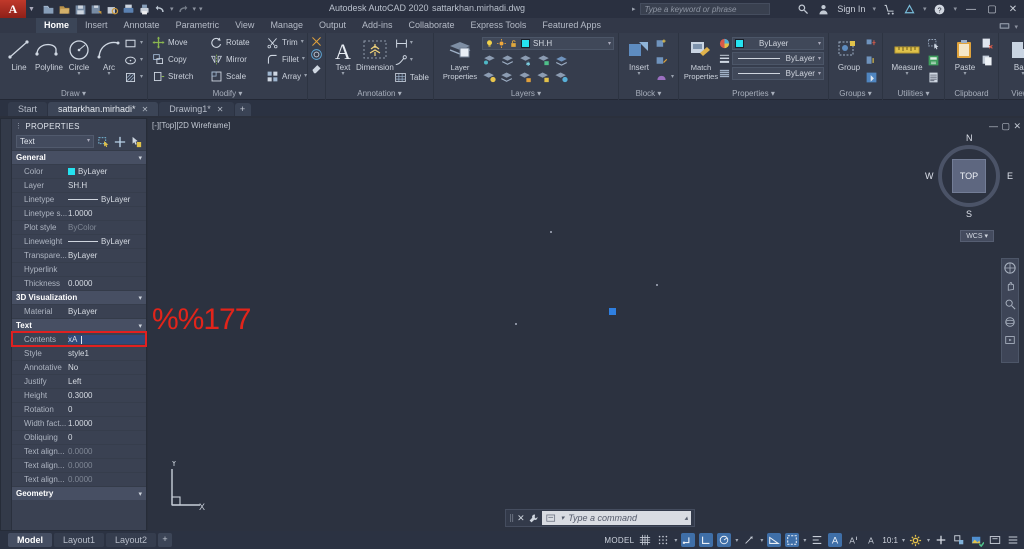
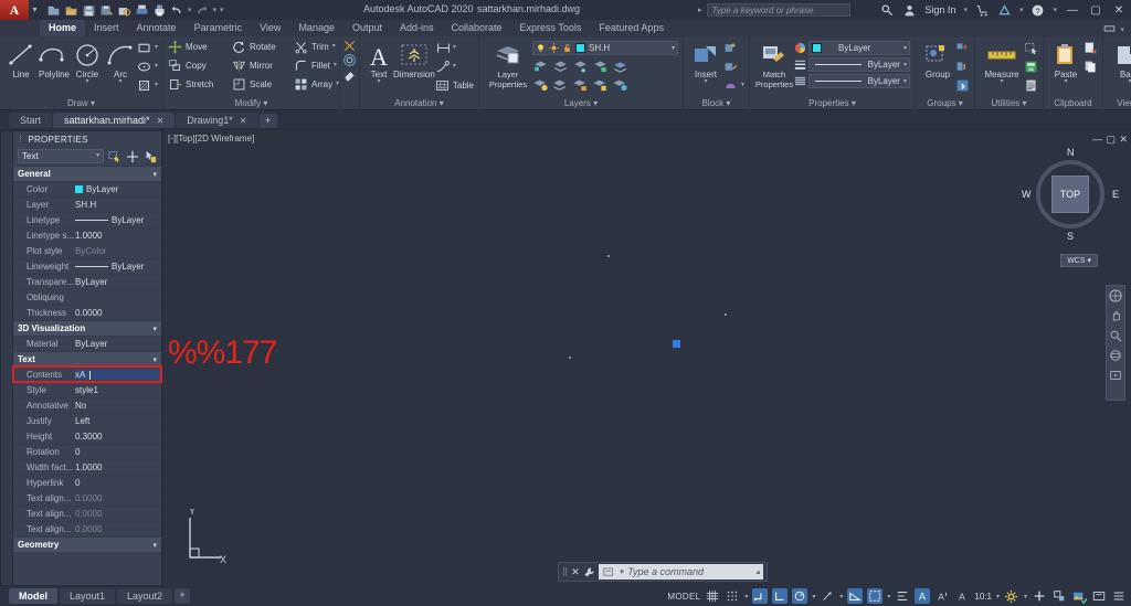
  A
  Autodesk AutoCAD 2020
  sattarkhan.mirhadi.dwg
  Type a keyword or phrase
  Sign In
  ?
  —
  ▢
  ✕
  Home
  Insert
  Annotate
  Parametric
  View
  Manage
  Output
  Add-ins
  Collaborate
  Express Tools
  Featured Apps
  Line
  Polyline
  Circle
  Arc
  Draw ▾
  Move
  Copy
  Stretch
  Rotate
  Mirror
  Scale
  Trim
  Fillet
  Array
  Modify ▾
  A
  Text
  Dimension
  Table
  Annotation ▾
  Layer
  Properties
  SH.H
  Layers ▾
  Insert
  Block ▾
  Match
  Properties
  ByLayer
  ByLayer
  ByLayer
  Properties ▾
  Group
  Groups ▾
  Measure
  Utilities ▾
  Paste
  Clipboard
  Vie
  Start
  sattarkhan.mirhadi*
  ✕
  Drawing1*
  ✕
  +
  PROPERTIES
  Text
  General
  Color
  ByLayer
  Layer
  SH.H
  Linetype
  ByLayer
  Linetype s...
  1.0000
  Plot style
  ByColor
  Lineweight
  ByLayer
  Transpare...
  ByLayer
- Hyperlink
+ Obliquing
  Thickness
  0.0000
  3D Visualization
  Material
  ByLayer
  Text
  Contents
  xA
  Style
  style1
  Annotative
  No
  Justify
  Left
  Height
  0.3000
  Rotation
  0
  Width fact...
  1.0000
- Obliquing
+ Hyperlink
  0
  Text align...
  0.0000
  Text align...
  0.0000
  Text align...
  0.0000
  Geometry
  [-][Top][2D Wireframe]
  —
  ▢
  ✕
  %%177
  TOP
  N
  S
  E
  W
  Y
  X
  ✕
  Type a command
  Model
  Layout1
  Layout2
  +
  MODEL
  A
  A
  A
  10:1
